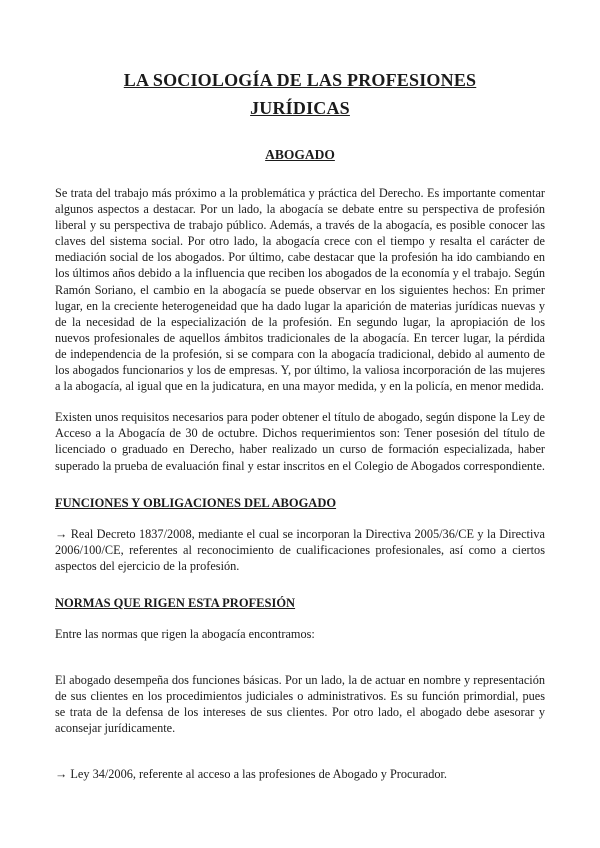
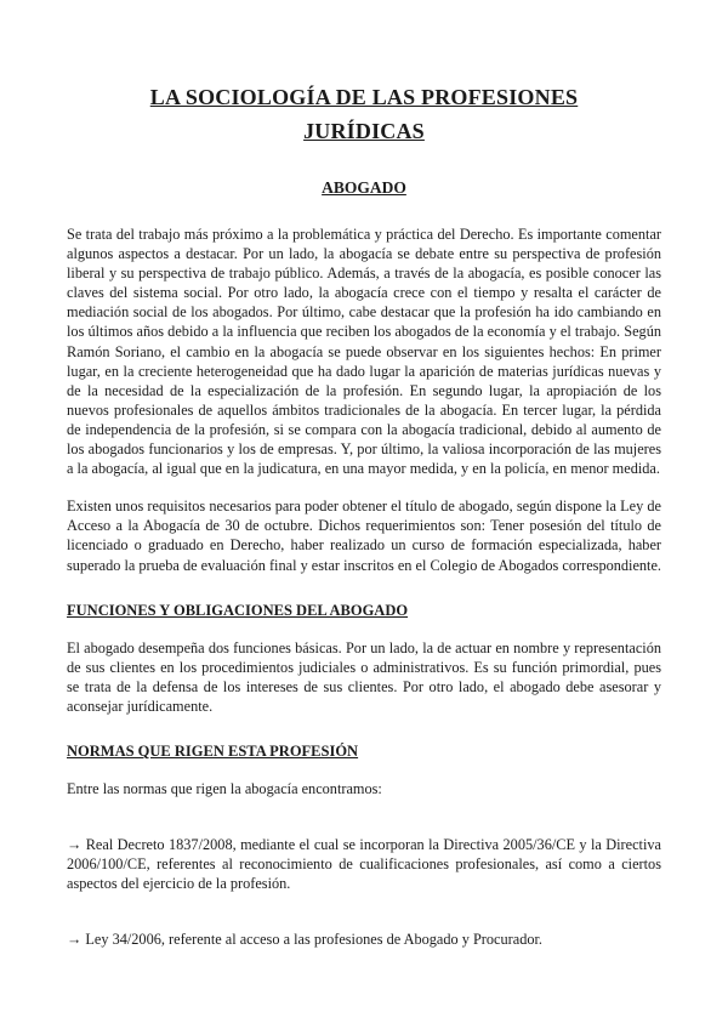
  LA SOCIOLOGÍA DE LAS PROFESIONES JURÍDICAS
  ABOGADO
  Se trata del trabajo más próximo a la problemática y práctica del Derecho. Es importante comentar algunos aspectos a destacar. Por un lado, la abogacía se debate entre su perspectiva de profesión liberal y su perspectiva de trabajo público. Además, a través de la abogacía, es posible conocer las claves del sistema social. Por otro lado, la abogacía crece con el tiempo y resalta el carácter de mediación social de los abogados. Por último, cabe destacar que la profesión ha ido cambiando en los últimos años debido a la influencia que reciben los abogados de la economía y el trabajo. Según Ramón Soriano, el cambio en la abogacía se puede observar en los siguientes hechos: En primer lugar, en la creciente heterogeneidad que ha dado lugar la aparición de materias jurídicas nuevas y de la necesidad de la especialización de la profesión. En segundo lugar, la apropiación de los nuevos profesionales de aquellos ámbitos tradicionales de la abogacía. En tercer lugar, la pérdida de independencia de la profesión, si se compara con la abogacía tradicional, debido al aumento de los abogados funcionarios y los de empresas. Y, por último, la valiosa incorporación de las mujeres a la abogacía, al igual que en la judicatura, en una mayor medida, y en la policía, en menor medida.
  Existen unos requisitos necesarios para poder obtener el título de abogado, según dispone la Ley de Acceso a la Abogacía de 30 de octubre. Dichos requerimientos son: Tener posesión del título de licenciado o graduado en Derecho, haber realizado un curso de formación especializada, haber superado la prueba de evaluación final y estar inscritos en el Colegio de Abogados correspondiente.
  FUNCIONES Y OBLIGACIONES DEL ABOGADO
- → Real Decreto 1837/2008, mediante el cual se incorporan la Directiva 2005/36/CE y la Directiva 2006/100/CE, referentes al reconocimiento de cualificaciones profesionales, así como a ciertos aspectos del ejercicio de la profesión.
+ El abogado desempeña dos funciones básicas. Por un lado, la de actuar en nombre y representación de sus clientes en los procedimientos judiciales o administrativos. Es su función primordial, pues se trata de la defensa de los intereses de sus clientes. Por otro lado, el abogado debe asesorar y aconsejar jurídicamente.
  NORMAS QUE RIGEN ESTA PROFESIÓN
  Entre las normas que rigen la abogacía encontramos:
- El abogado desempeña dos funciones básicas. Por un lado, la de actuar en nombre y representación de sus clientes en los procedimientos judiciales o administrativos. Es su función primordial, pues se trata de la defensa de los intereses de sus clientes. Por otro lado, el abogado debe asesorar y aconsejar jurídicamente.
+ → Real Decreto 1837/2008, mediante el cual se incorporan la Directiva 2005/36/CE y la Directiva 2006/100/CE, referentes al reconocimiento de cualificaciones profesionales, así como a ciertos aspectos del ejercicio de la profesión.
  → Ley 34/2006, referente al acceso a las profesiones de Abogado y Procurador.
